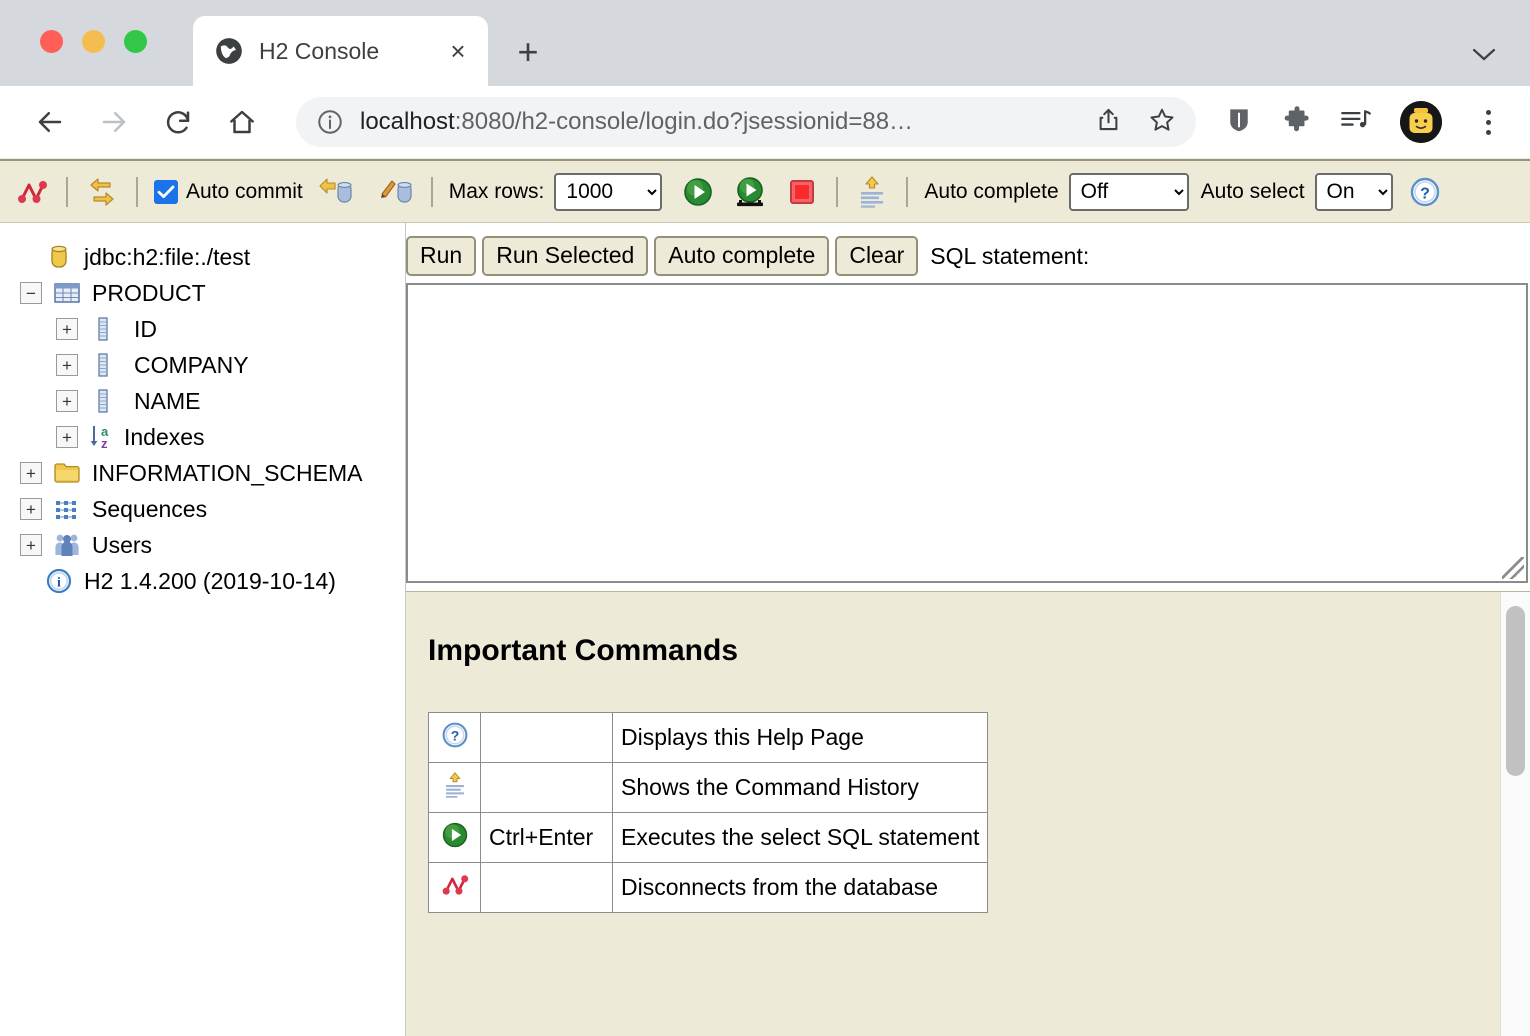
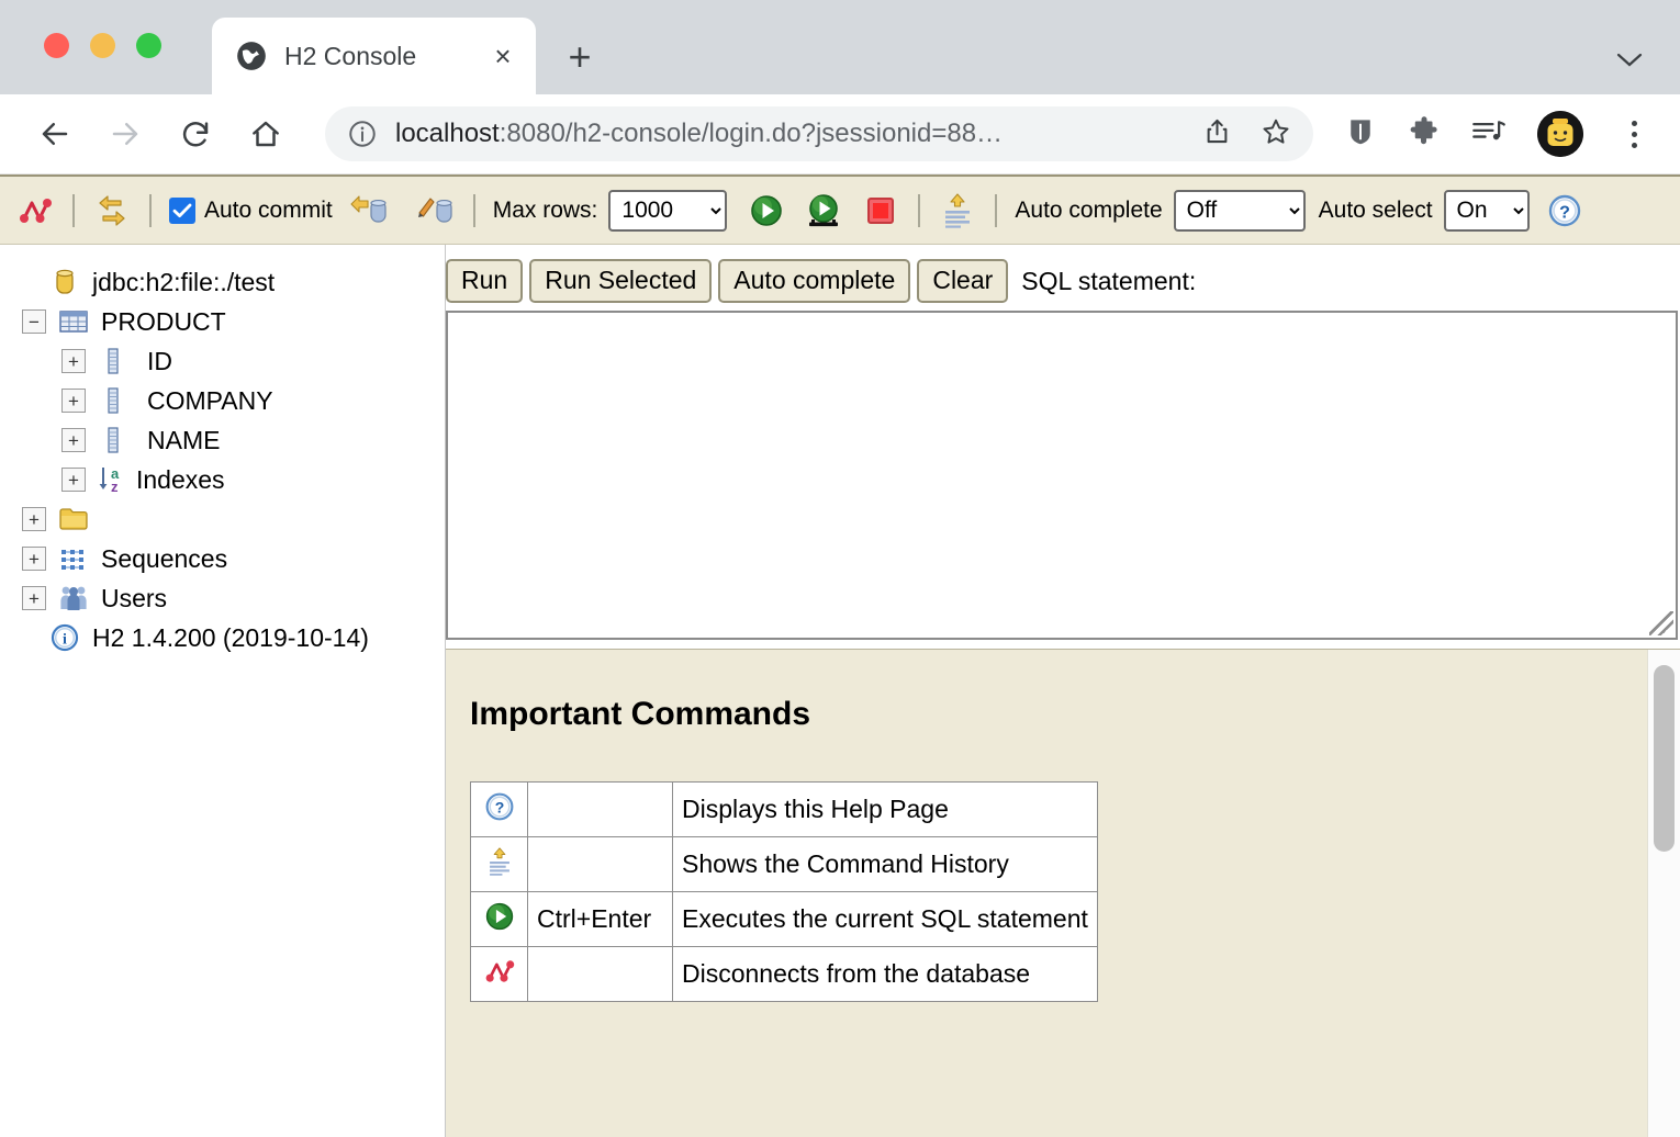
  H2 Console
  ×
  +
  localhost:8080/h2-console/login.do?jsessionid=88…
  Auto commit
  Max rows:
  1000
  Auto complete
  Off
  Auto select
  On
  ?
  jdbc:h2:file:./test
  −
  PRODUCT
  +
  ID
  +
  COMPANY
  +
  NAME
  +
  a
  z
  Indexes
  +
- INFORMATION_SCHEMA
  +
  Sequences
  +
  Users
  i
  H2 1.4.200 (2019-10-14)
  Run
  Run Selected
  Auto complete
  Clear
  SQL statement:
  Important Commands
  ?		Displays this Help Page
  		Shows the Command History
- 	Ctrl+Enter	Executes the select SQL statement
+ 	Ctrl+Enter	Executes the current SQL statement
  		Disconnects from the database
